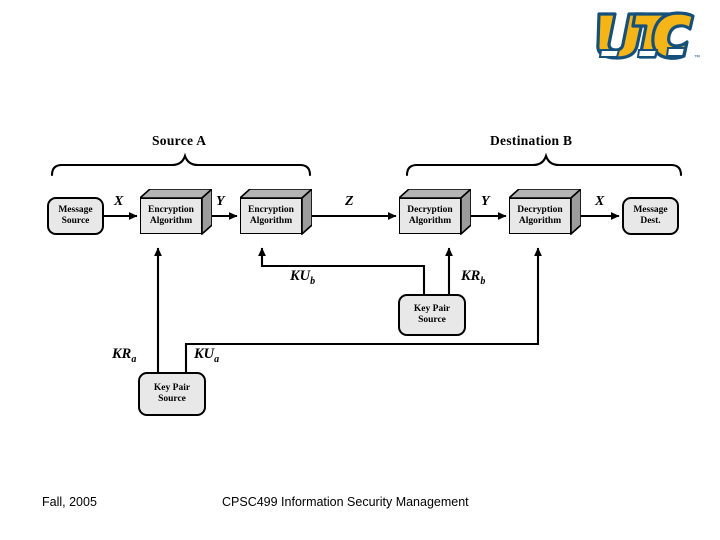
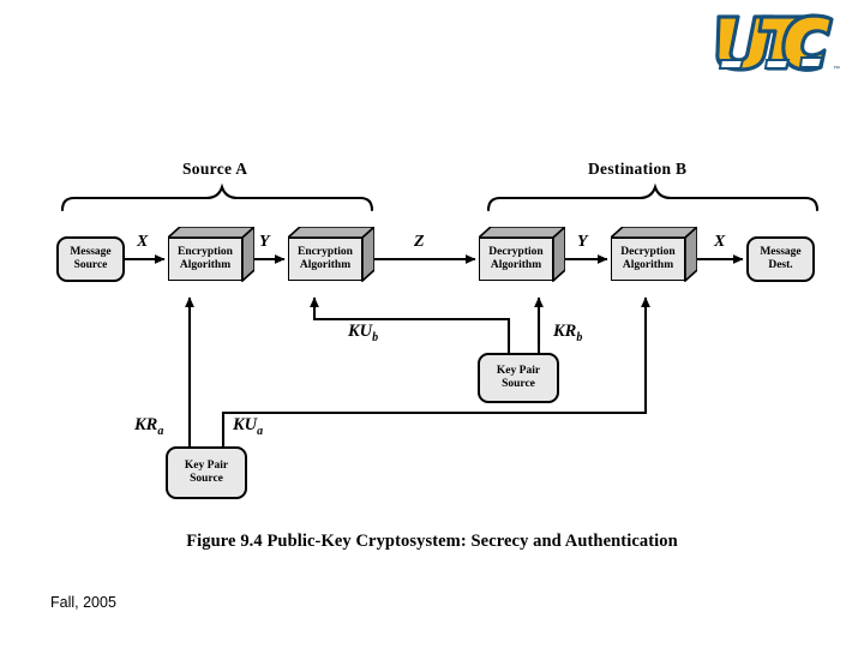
  Source A
  Destination B
  Message
  Source
  Encryption
  Algorithm
  Encryption
  Algorithm
  Decryption
  Algorithm
  Decryption
  Algorithm
  Message
  Dest.
  Key Pair
  Source
  Key Pair
  Source
  X
  Y
  Z
  Y
  X
  KUb
  KRb
  KRa
  KUa
+ Figure 9.4 Public-Key Cryptosystem: Secrecy and Authentication
  Fall, 2005
- CPSC499 Information Security Management
